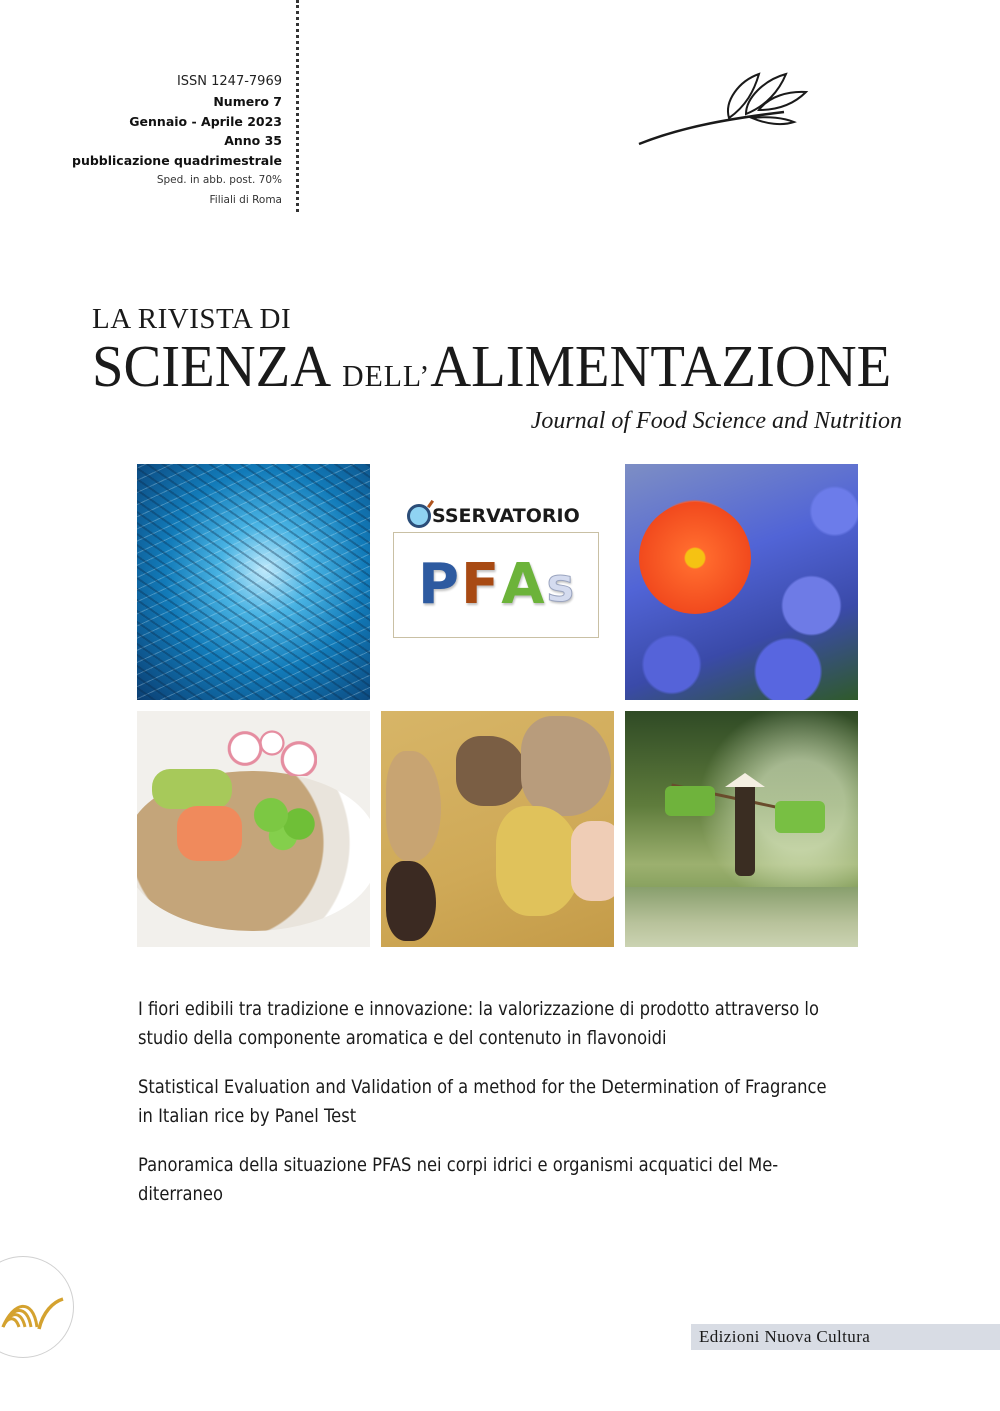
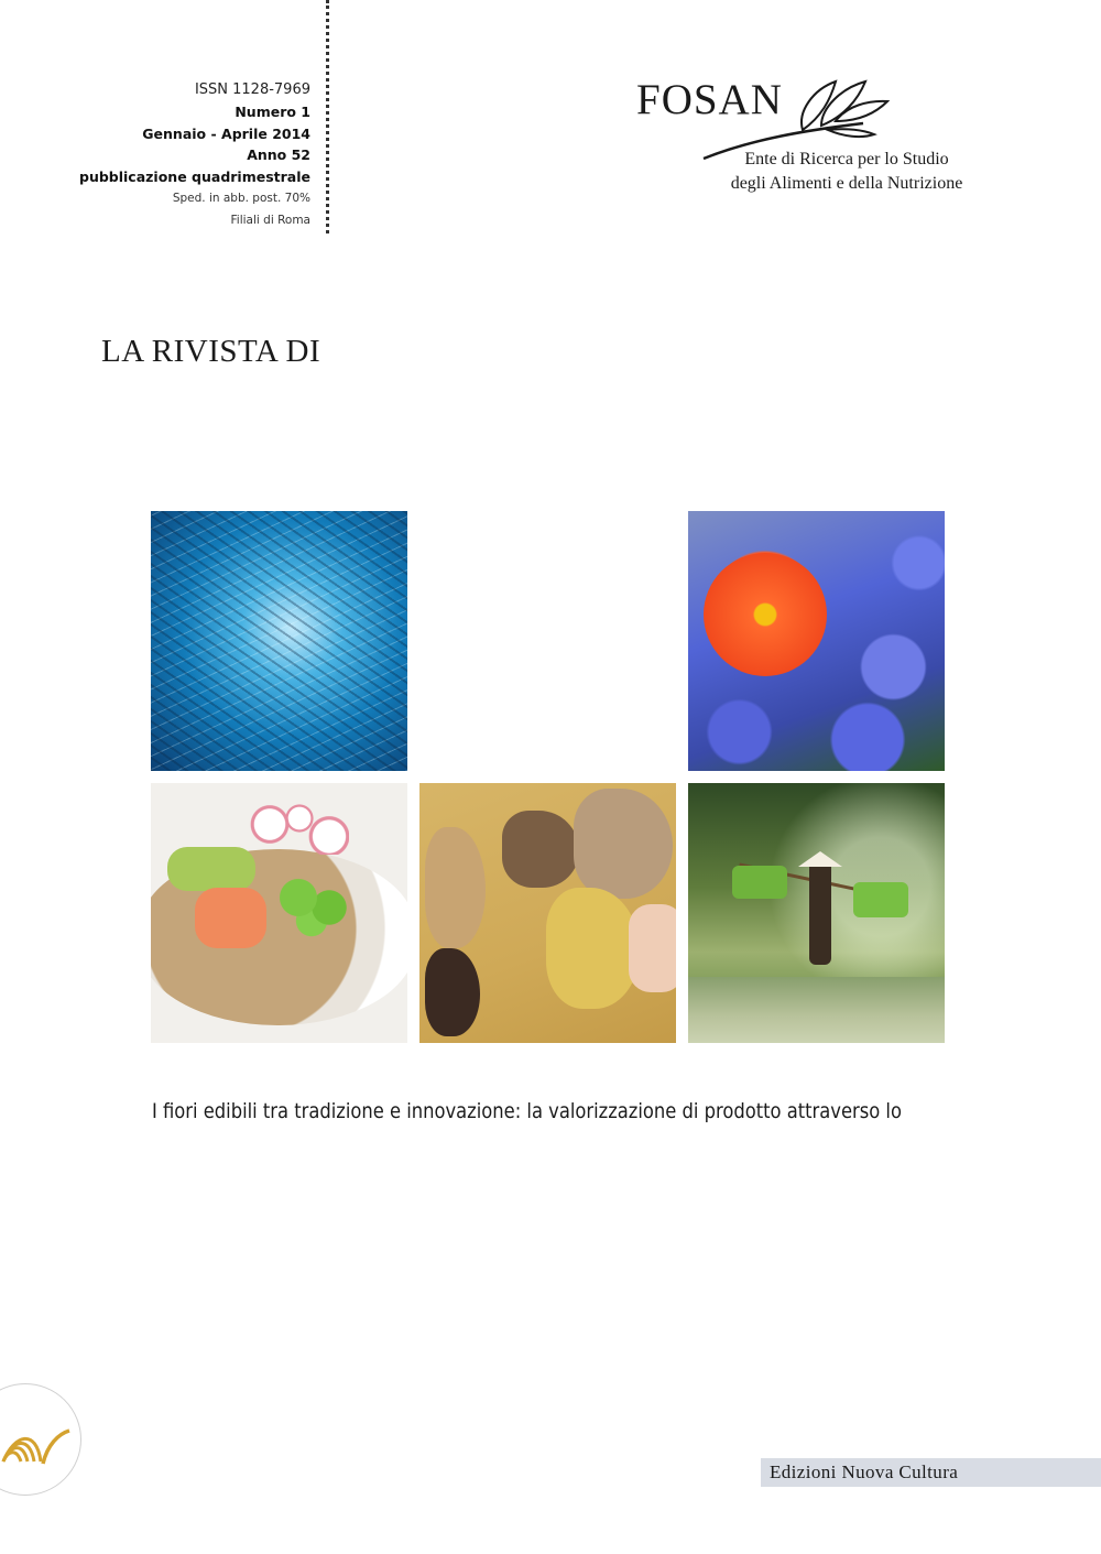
- ISSN 1247-7969
+ ISSN 1128-7969
- Numero 7
+ Numero 1
- Gennaio - Aprile 2023
+ Gennaio - Aprile 2014
- Anno 35
+ Anno 52
  pubblicazione quadrimestrale
  Sped. in abb. post. 70%
  Filiali di Roma
+ FOSAN
+ Ente di Ricerca per lo Studio
+ degli Alimenti e della Nutrizione
  LA RIVISTA DI
- SCIENZA DELL’ALIMENTAZIONE
- Journal of Food Science and Nutrition
- SSERVATORIO
- P
- F
- A
- s
  I fiori edibili tra tradizione e innovazione: la valorizzazione di prodotto attraverso lo
- studio della componente aromatica e del contenuto in flavonoidi
- Statistical Evaluation and Validation of a method for the Determination of Fragrance
- in Italian rice by Panel Test
- Panoramica della situazione PFAS nei corpi idrici e organismi acquatici del Me-
- diterraneo
  Edizioni Nuova Cultura
